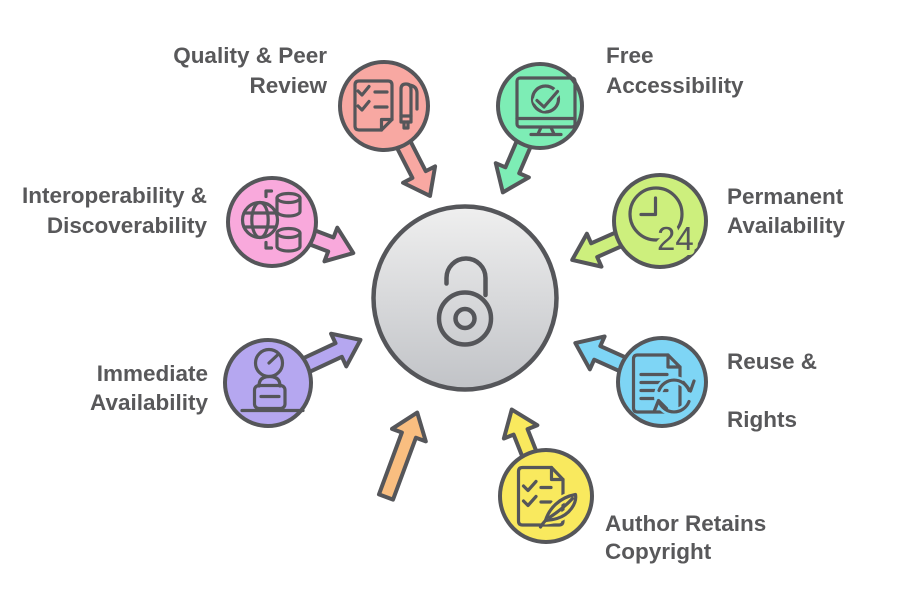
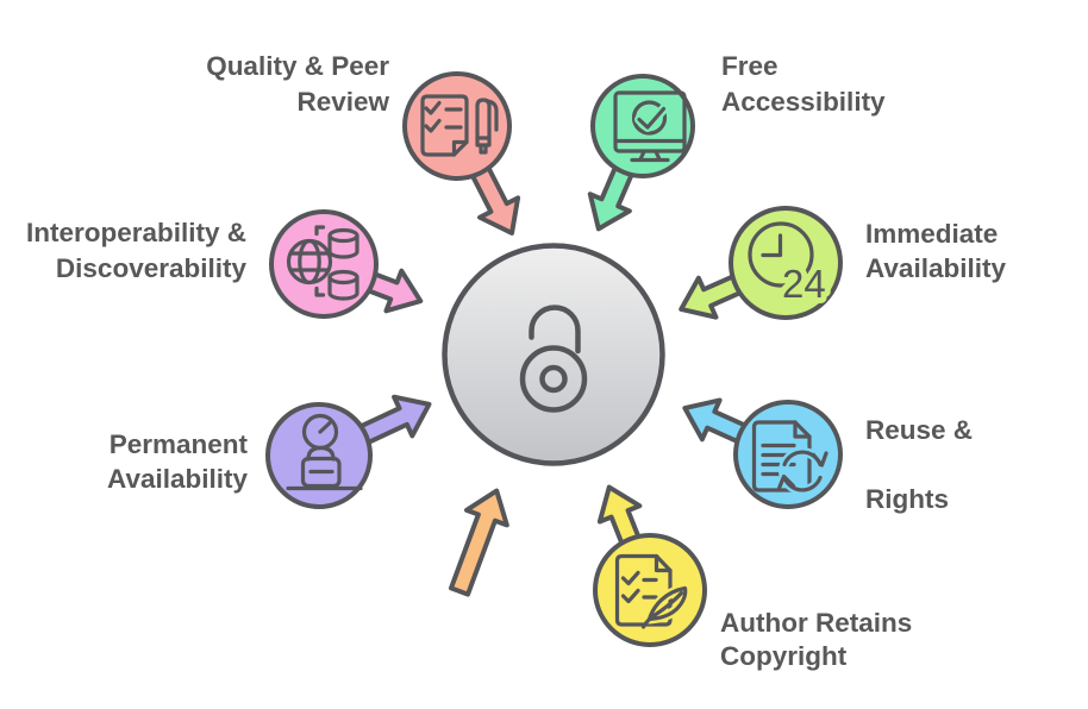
  Quality & Peer
  Review
  Free
  Accessibility
  Interoperability &
  Discoverability
  24
- Permanent
+ Immediate
  Availability
- Immediate
+ Permanent
  Availability
  Reuse &
  Rights
  Author Retains
  Copyright
